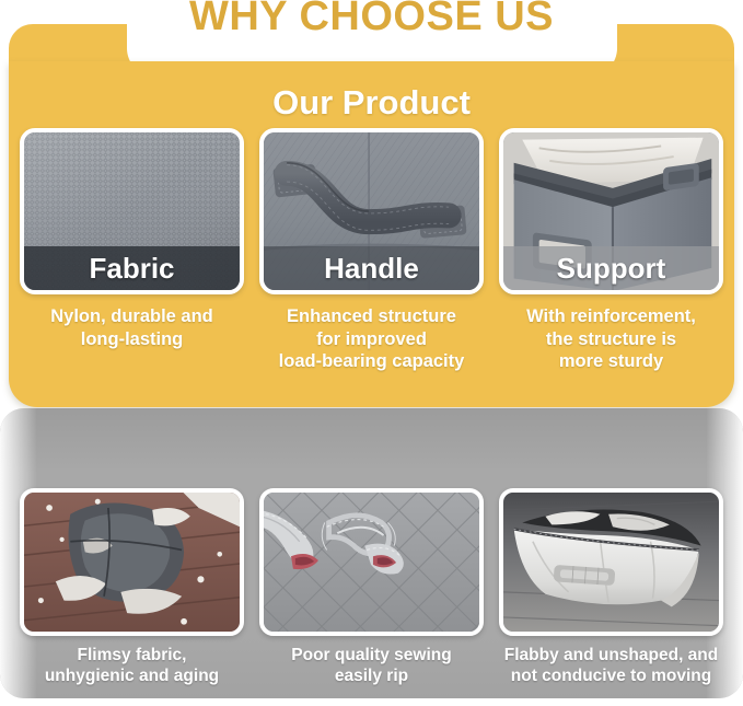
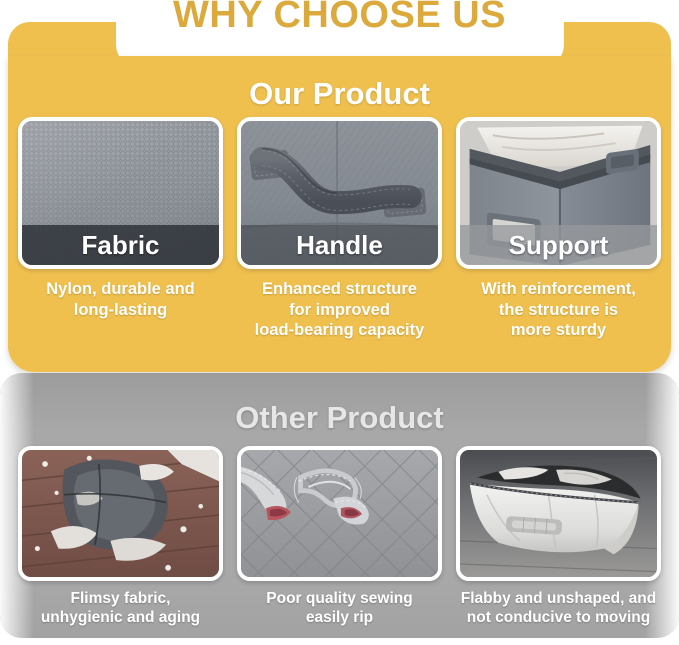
  WHY CHOOSE US
  Our Product
  Fabric
  Nylon, durable and
  long-lasting
  Handle
  Enhanced structure
  for improved
  load-bearing capacity
  Support
  With reinforcement,
  the structure is
  more sturdy
+ Other Product
  Flimsy fabric,
  unhygienic and aging
  Poor quality sewing
  easily rip
  Flabby and unshaped, and
  not conducive to moving
